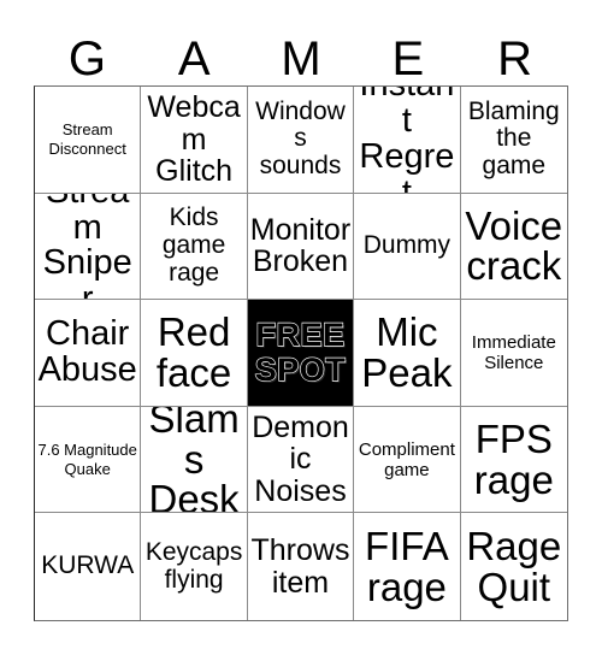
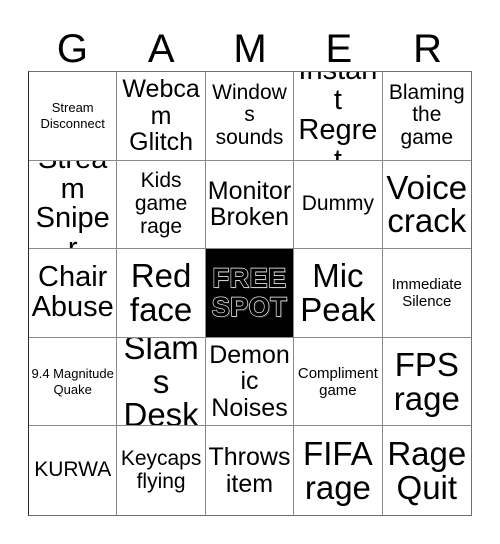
  G
  A
  M
  E
  R
  Stream Disconnect
  Webcam Glitch
  Windows sounds
  Blaming the game
  Kids game rage
  Monitor Broken
  Dummy
  Voice crack
  Chair Abuse
  Red face
  FREE SPOT
  Mic Peak
  Immediate Silence
- 7.6 Magnitude Quake
+ 9.4 Magnitude Quake
  Slams Desk
  Demonic Noises
  Compliment game
  FPS rage
  KURWA
  Keycaps flying
  Throws item
  FIFA rage
  Rage Quit
